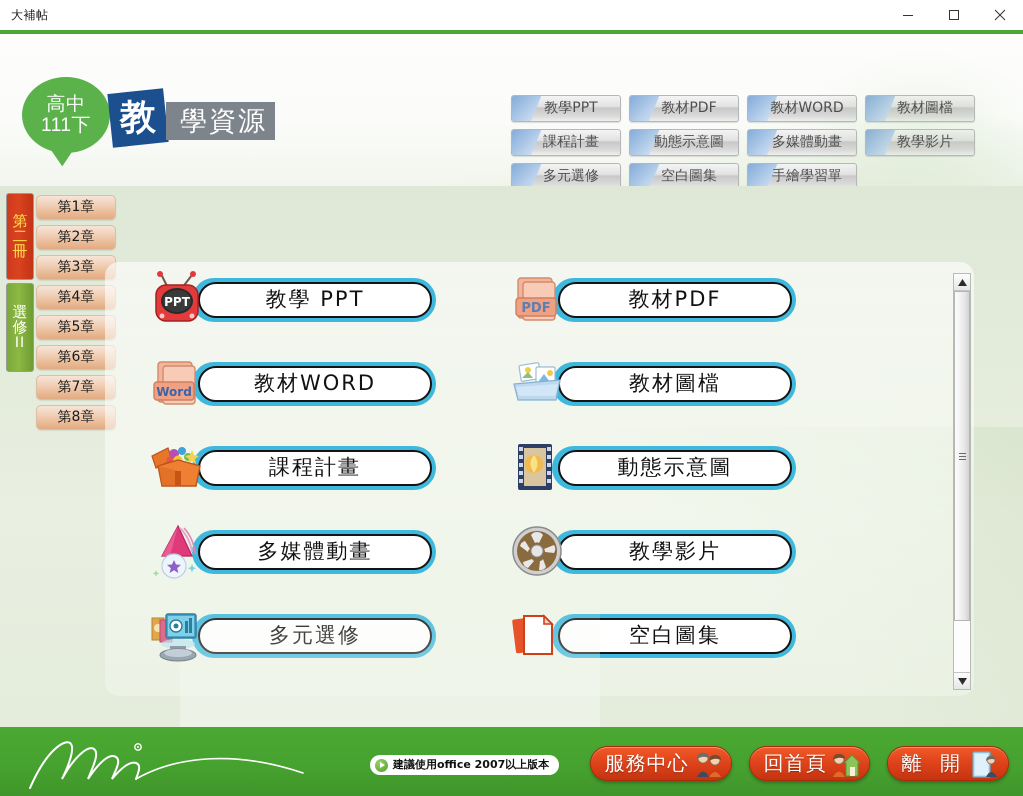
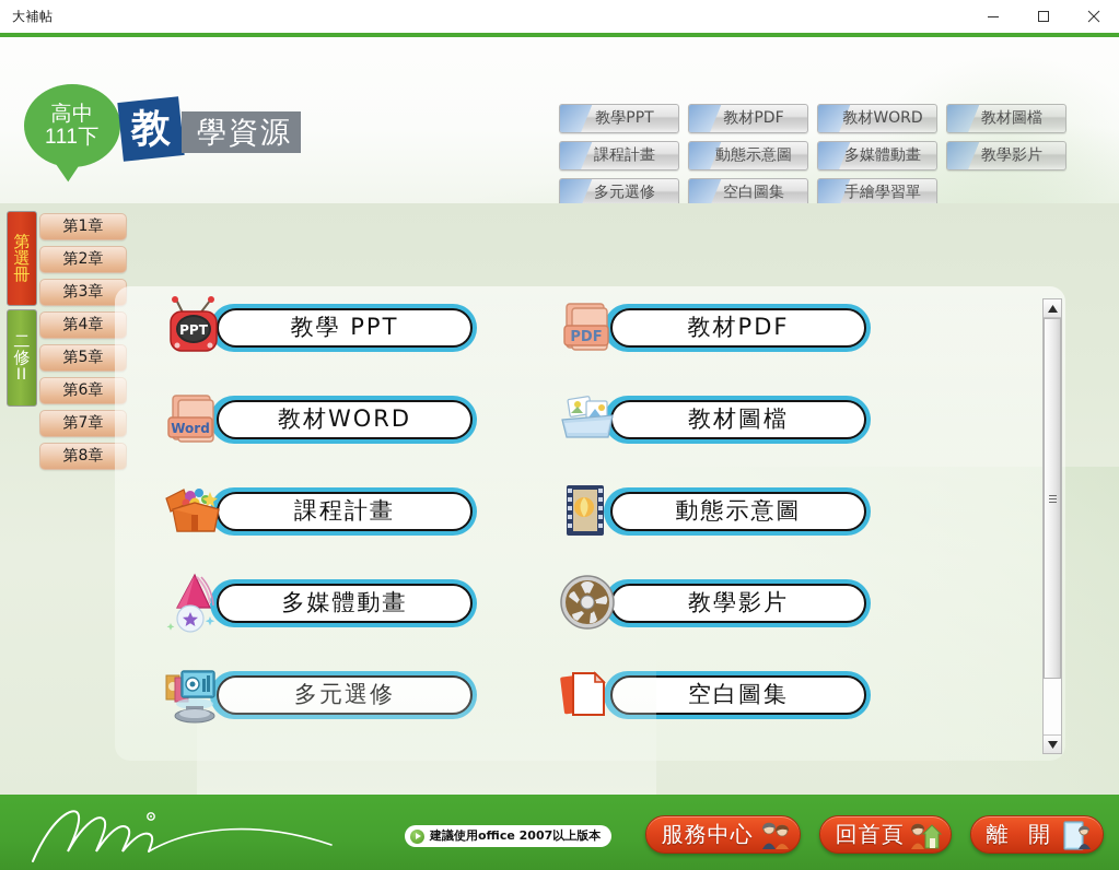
  大補帖
  高中
  111下
  學資源
  教學PPT
  教材PDF
  教材WORD
  教材圖檔
  課程計畫
  動態示意圖
  多媒體動畫
  教學影片
  多元選修
  空白圖集
  手繪學習單
  第
- 二
+ 選
  冊
- 選
+ 二
  修
  II
  第1章
  第2章
  第3章
  第4章
  第5章
  第6章
  第7章
  第8章
  教學 PPT
  PPT
  教材PDF
  PDF
  教材WORD
  Word
  教材圖檔
  課程計畫
  動態示意圖
  多媒體動畫
  教學影片
  空白圖集
  建議使用office 2007以上版本
  服務中心
  回首頁
  離 開
